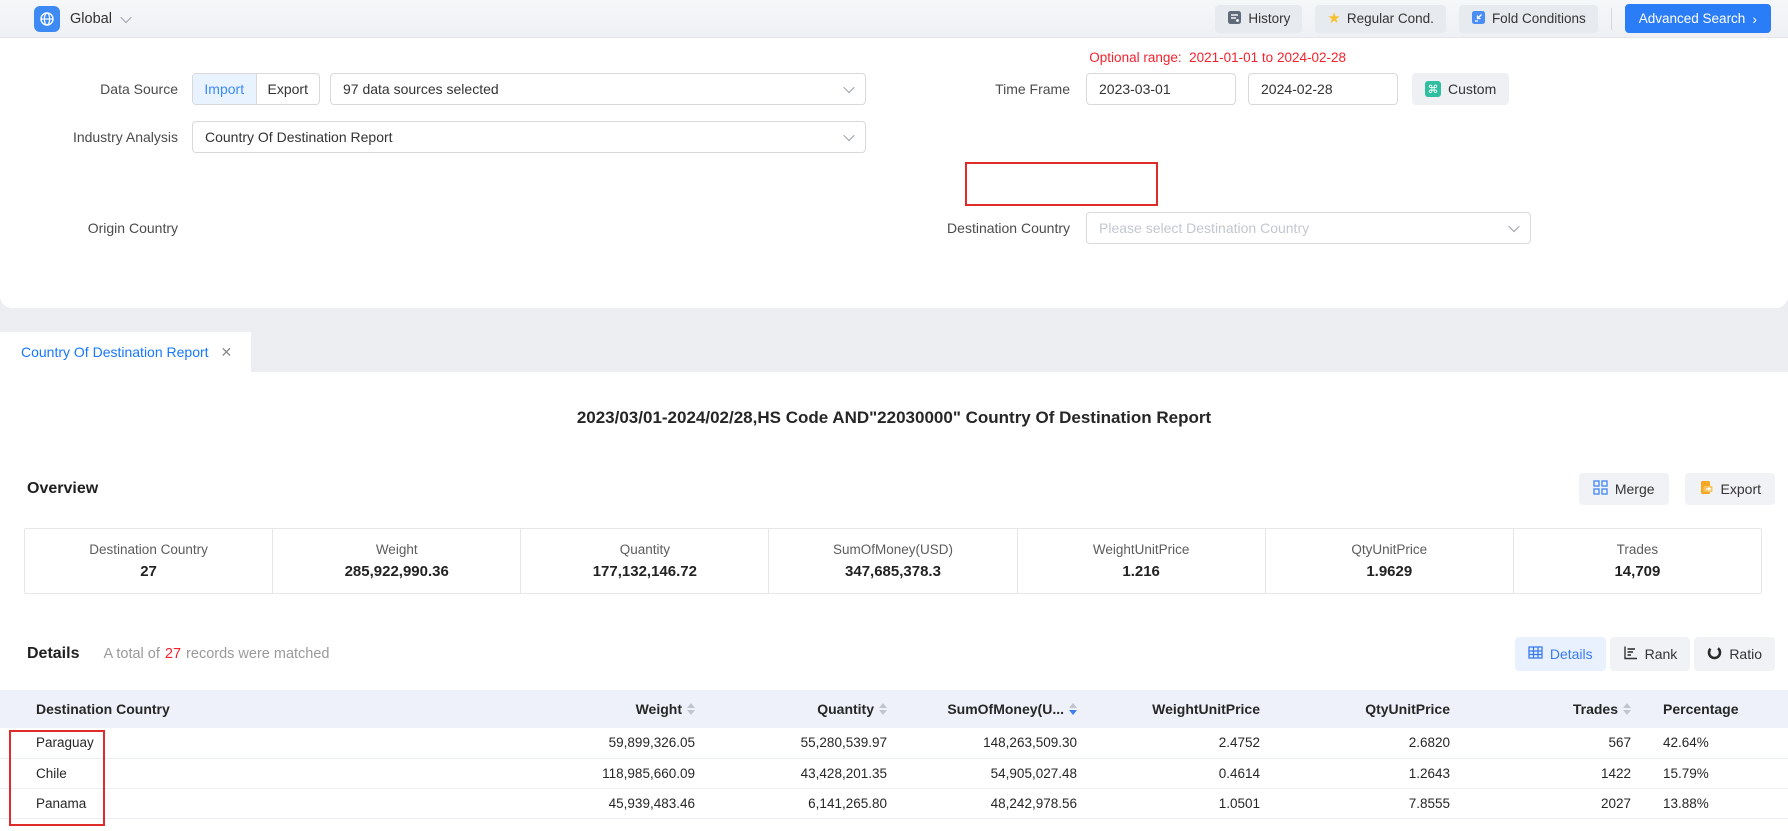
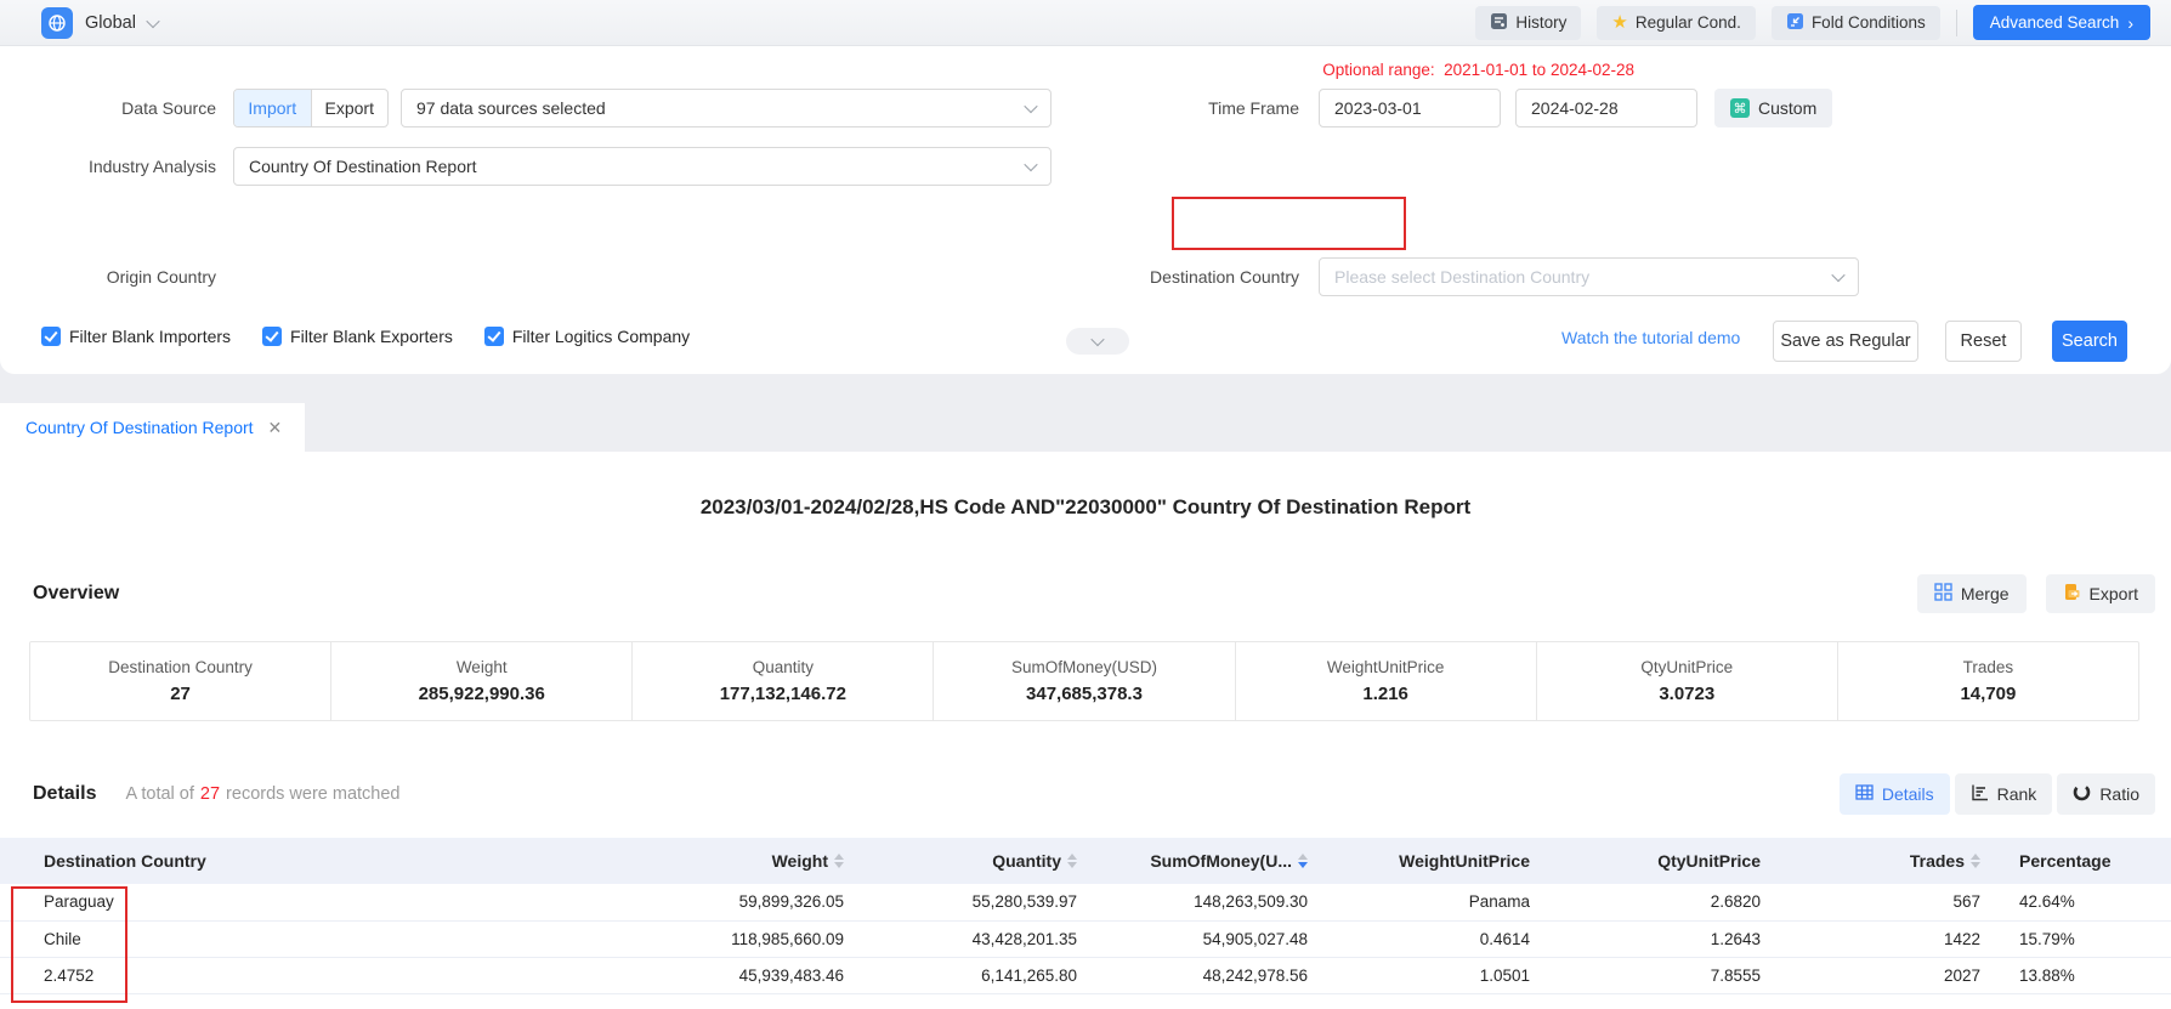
  Global
  History
  ★
  Regular Cond.
  Fold Conditions
  Advanced Search
  ›
  Optional range: 2021-01-01 to 2024-02-28
  Data Source
  Import
  Export
  97 data sources selected
  Time Frame
  2023-03-01
  2024-02-28
  ⌘
  Custom
  Industry Analysis
  Country Of Destination Report
  Origin Country
  Destination Country
  Please select Destination Country
+ Filter Blank Importers
+ Filter Blank Exporters
+ Filter Logitics Company
+ Watch the tutorial demo
+ Save as Regular
+ Reset
+ Search
  Country Of Destination Report
  ✕
  2023/03/01-2024/02/28,HS Code AND"22030000" Country Of Destination Report
  Overview
  Merge
  Export
  Destination Country
  27
  Weight
  285,922,990.36
  Quantity
  177,132,146.72
  SumOfMoney(USD)
  347,685,378.3
  WeightUnitPrice
  1.216
  QtyUnitPrice
- 1.9629
+ 3.0723
  Trades
  14,709
  Details
  A total of 27 records were matched
  Details
  Rank
  Ratio
  Destination Country	Weight	Quantity	SumOfMoney(U...	WeightUnitPrice	QtyUnitPrice	Trades	Percentage
- Paraguay	59,899,326.05	55,280,539.97	148,263,509.30	2.4752	2.6820	567	42.64%
+ Paraguay	59,899,326.05	55,280,539.97	148,263,509.30	Panama	2.6820	567	42.64%
  Chile	118,985,660.09	43,428,201.35	54,905,027.48	0.4614	1.2643	1422	15.79%
- Panama	45,939,483.46	6,141,265.80	48,242,978.56	1.0501	7.8555	2027	13.88%
+ 2.4752	45,939,483.46	6,141,265.80	48,242,978.56	1.0501	7.8555	2027	13.88%
